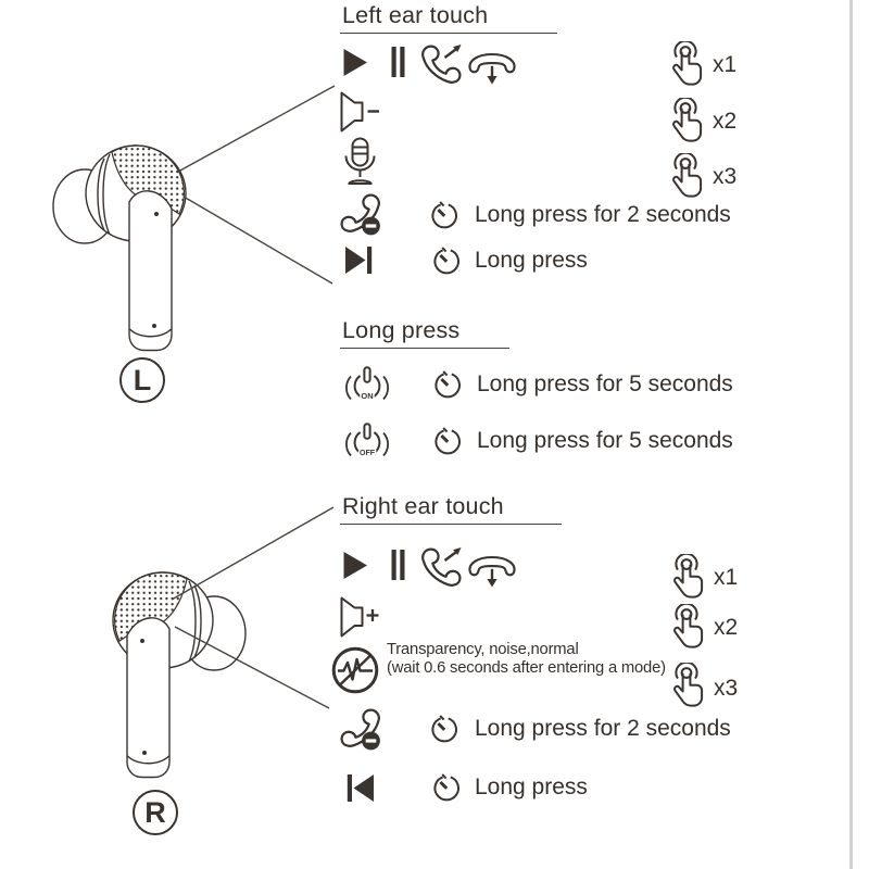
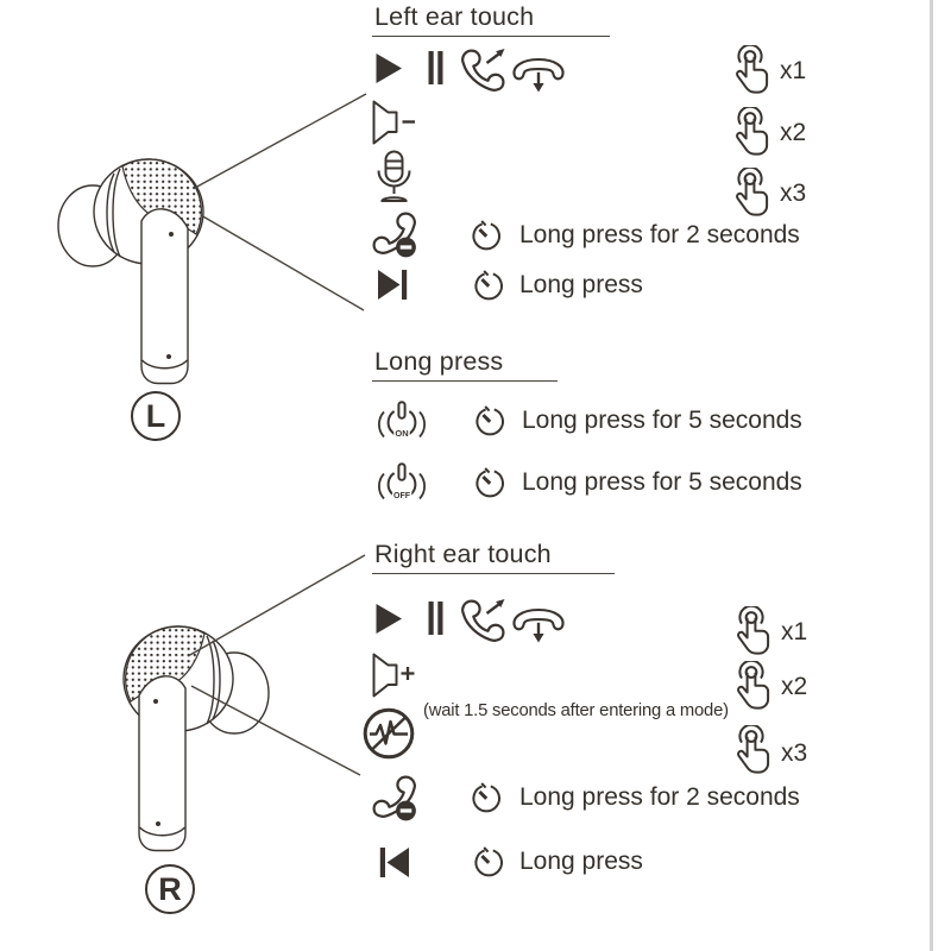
  L
  R
  Left ear touch
  x1
  x2
  x3
  Long press for 2 seconds
  Long press
  Long press
  ON
  Long press for 5 seconds
  Long press for 5 seconds
  Right ear touch
  x1
  x2
- Transparency, noise,normal
- (wait 0.6 seconds after entering a mode)
+ (wait 1.5 seconds after entering a mode)
  x3
  Long press for 2 seconds
  Long press
